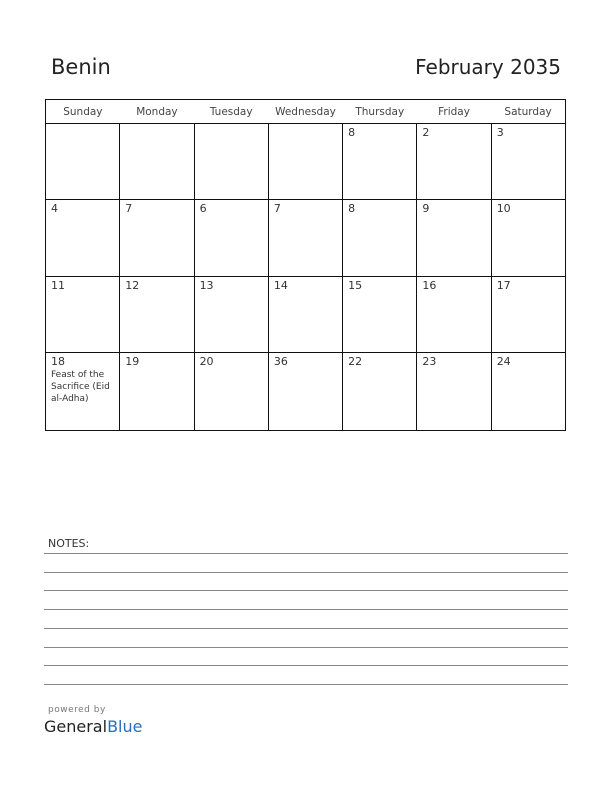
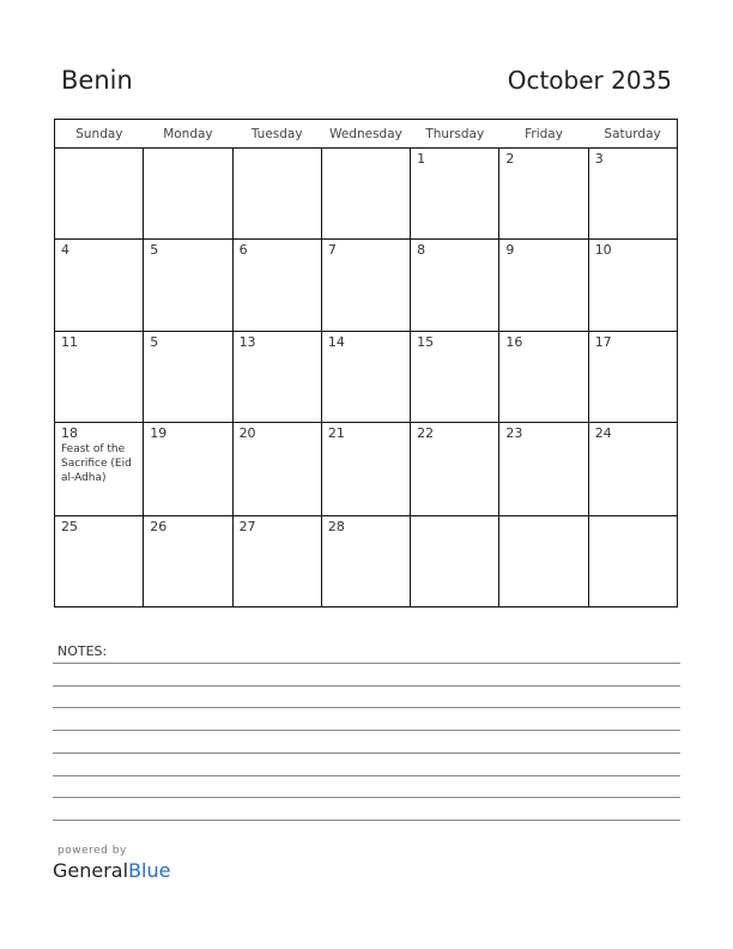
  Benin
- February 2035
+ October 2035
  Sunday	Monday	Tuesday	Wednesday	Thursday	Friday	Saturday
- 				8	2	3
+ 				1	2	3
- 4	7	6	7	8	9	10
+ 4	5	6	7	8	9	10
- 11	12	13	14	15	16	17
+ 11	5	13	14	15	16	17
- 18Feast of the Sacrifice (Eid al-Adha)	19	20	36	22	23	24
+ 18Feast of the Sacrifice (Eid al-Adha)	19	20	21	22	23	24
+ 25	26	27	28
  NOTES:
  powered by
  GeneralBlue
